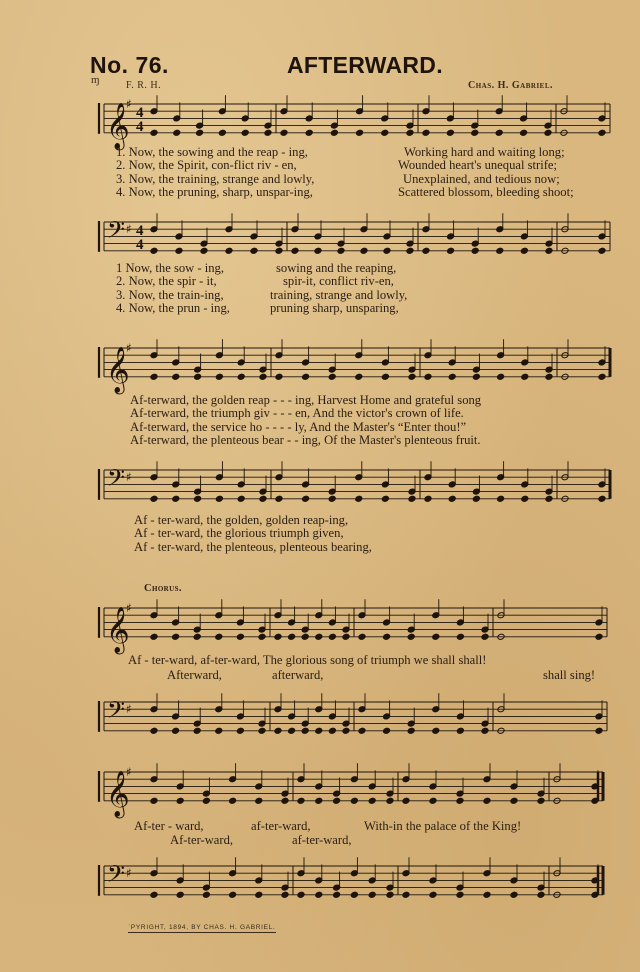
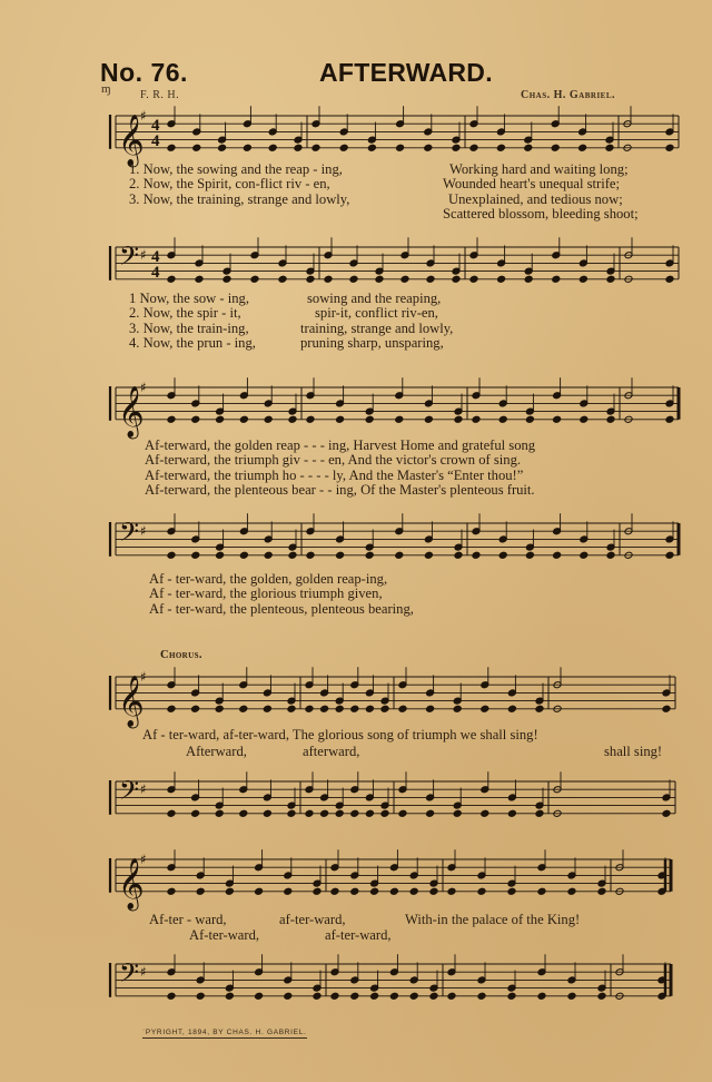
  No. 76.
  AFTERWARD.
  ɱ
  F. R. H.
  Chas. H. Gabriel.
  𝄞
  ♯
  4
  4
  𝄢
  ♯
  4
  4
  𝄞
  ♯
  𝄢
  ♯
  𝄞
  ♯
  𝄢
  ♯
  𝄞
  ♯
  𝄢
  ♯
  1. Now, the sowing and the reap - ing,
  2. Now, the Spirit, con-flict riv - en,
  3. Now, the training, strange and lowly,
- 4. Now, the pruning, sharp, unspar-ing,
  Working hard and waiting long;
  Wounded heart's unequal strife;
  Unexplained, and tedious now;
  Scattered blossom, bleeding shoot;
  1 Now, the sow - ing,
  2. Now, the spir - it,
  3. Now, the train-ing,
  4. Now, the prun - ing,
  sowing and the reaping,
  spir-it, conflict riv-en,
  training, strange and lowly,
  pruning sharp, unsparing,
  Af-terward, the golden reap - - - ing, Harvest Home and grateful song
- Af-terward, the triumph giv - - - en, And the victor's crown of life.
+ Af-terward, the triumph giv - - - en, And the victor's crown of sing.
- Af-terward, the service ho - - - - ly, And the Master's “Enter thou!”
+ Af-terward, the triumph ho - - - - ly, And the Master's “Enter thou!”
  Af-terward, the plenteous bear - - ing, Of the Master's plenteous fruit.
  Af - ter-ward, the golden, golden reap-ing,
  Af - ter-ward, the glorious triumph given,
  Af - ter-ward, the plenteous, plenteous bearing,
  Chorus.
- Af - ter-ward, af-ter-ward, The glorious song of triumph we shall shall!
+ Af - ter-ward, af-ter-ward, The glorious song of triumph we shall sing!
  Afterward,
  afterward,
  shall sing!
  Af-ter - ward,
  af-ter-ward,
  With-in the palace of the King!
  Af-ter-ward,
  af-ter-ward,
